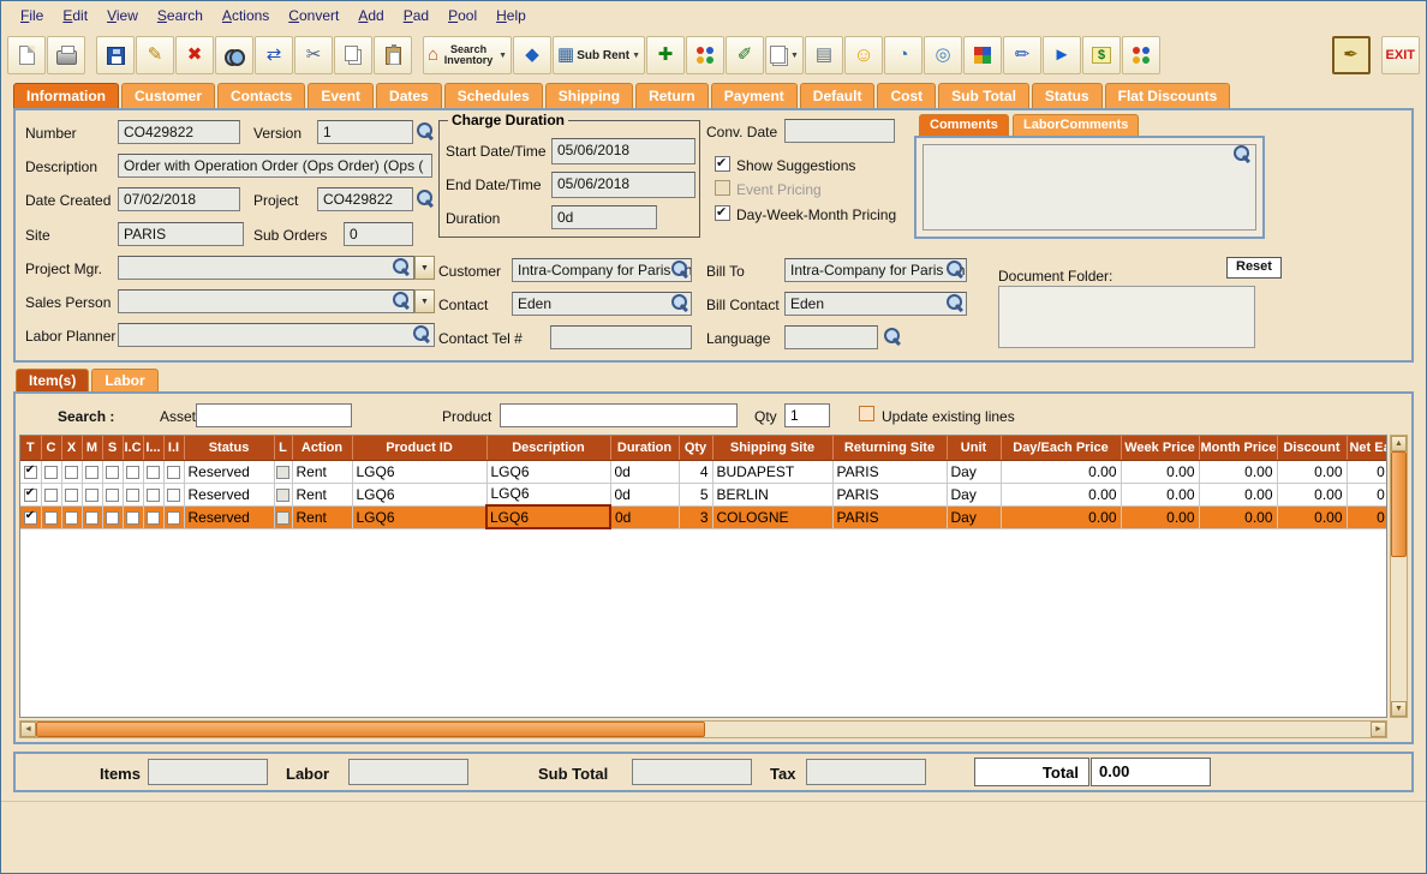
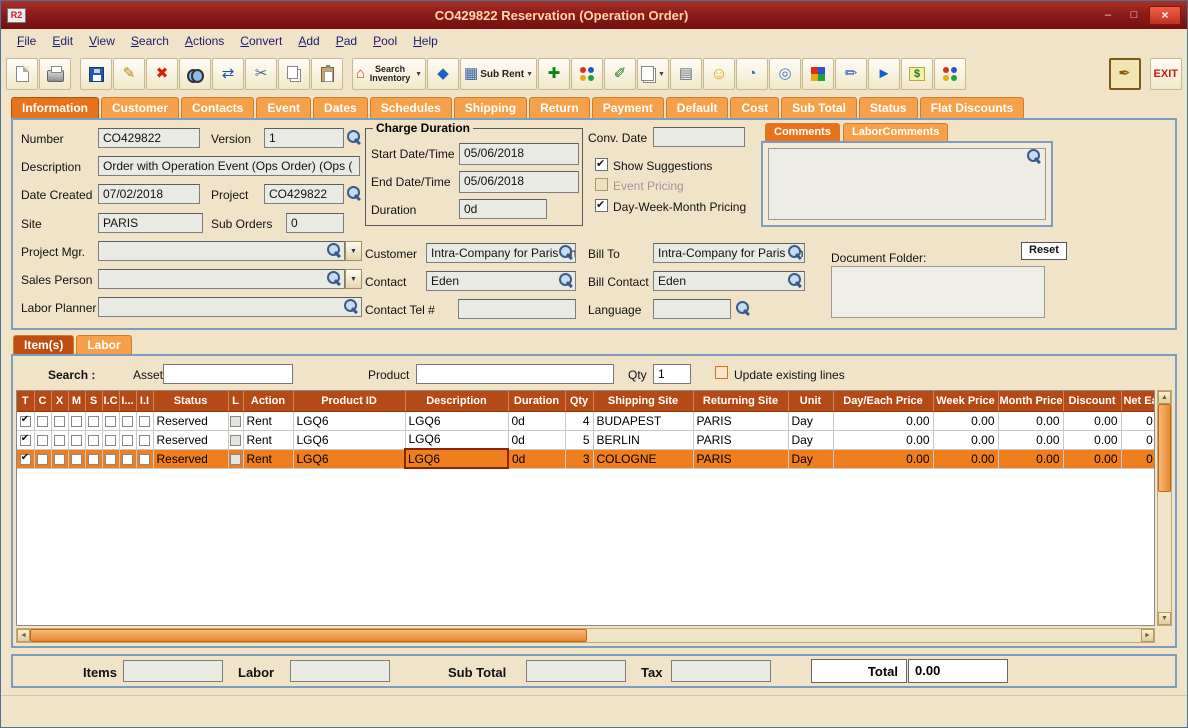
+ R2
+ CO429822 Reservation (Operation Order)
+ –
+ □
+ ×
  File
  Edit
  View
  Search
  Actions
  Convert
  Add
  Pad
  Pool
  Help
  ✎
  ✖
  ⇄
  ✂
  ⌂
  Search Inventory
  ◆
  ▦
  Sub Rent
  ✚
  ✐
  ▤
  ☺
  ◔
  ◎
  ✏
  ►
  $
  ✒
  EXIT
  Information
  Customer
  Contacts
  Event
  Dates
  Schedules
  Shipping
  Return
  Payment
  Default
  Cost
  Sub Total
  Status
  Flat Discounts
  Number
  CO429822
  Version
  1
  Description
- Order with Operation Order (Ops Order) (Ops (
+ Order with Operation Event (Ops Order) (Ops (
  Date Created
  07/02/2018
  Project
  CO429822
  Site
  PARIS
  Sub Orders
  0
  Project Mgr.
  Sales Person
  Labor Planner
  Charge Duration
  Start Date/Time
  05/06/2018
  End Date/Time
  05/06/2018
  Duration
  0d
  Conv. Date
  Show Suggestions
  Event Pricing
  Day-Week-Month Pricing
  Customer
  Intra-Company for Paris
  Bill To
  Intra-Company for Paris
  Contact
  Eden
  Bill Contact
  Eden
  Contact Tel #
  Language
  Comments
  LaborComments
  Document Folder:
  Reset
  Item(s)
  Labor
  Search :
  Asset
  Product
  Qty
  1
  Update existing lines
  T	C	X	M	S	I.C	I...	I.I	Status	L	Action	Product ID	Description	Duration	Qty	Shipping Site	Returning Site	Unit	Day/Each Price	Week Price	Month Price	Discount	Net Ea
  								Reserved		Rent	LGQ6	LGQ6	0d	4	BUDAPEST	PARIS	Day	0.00	0.00	0.00	0.00	0.
  								Reserved		Rent	LGQ6	LGQ6	0d	5	BERLIN	PARIS	Day	0.00	0.00	0.00	0.00	0.
  								Reserved		Rent	LGQ6	LGQ6	0d	3	COLOGNE	PARIS	Day	0.00	0.00	0.00	0.00	0.
  Items
  Labor
  Sub Total
  Tax
  Total
  0.00
